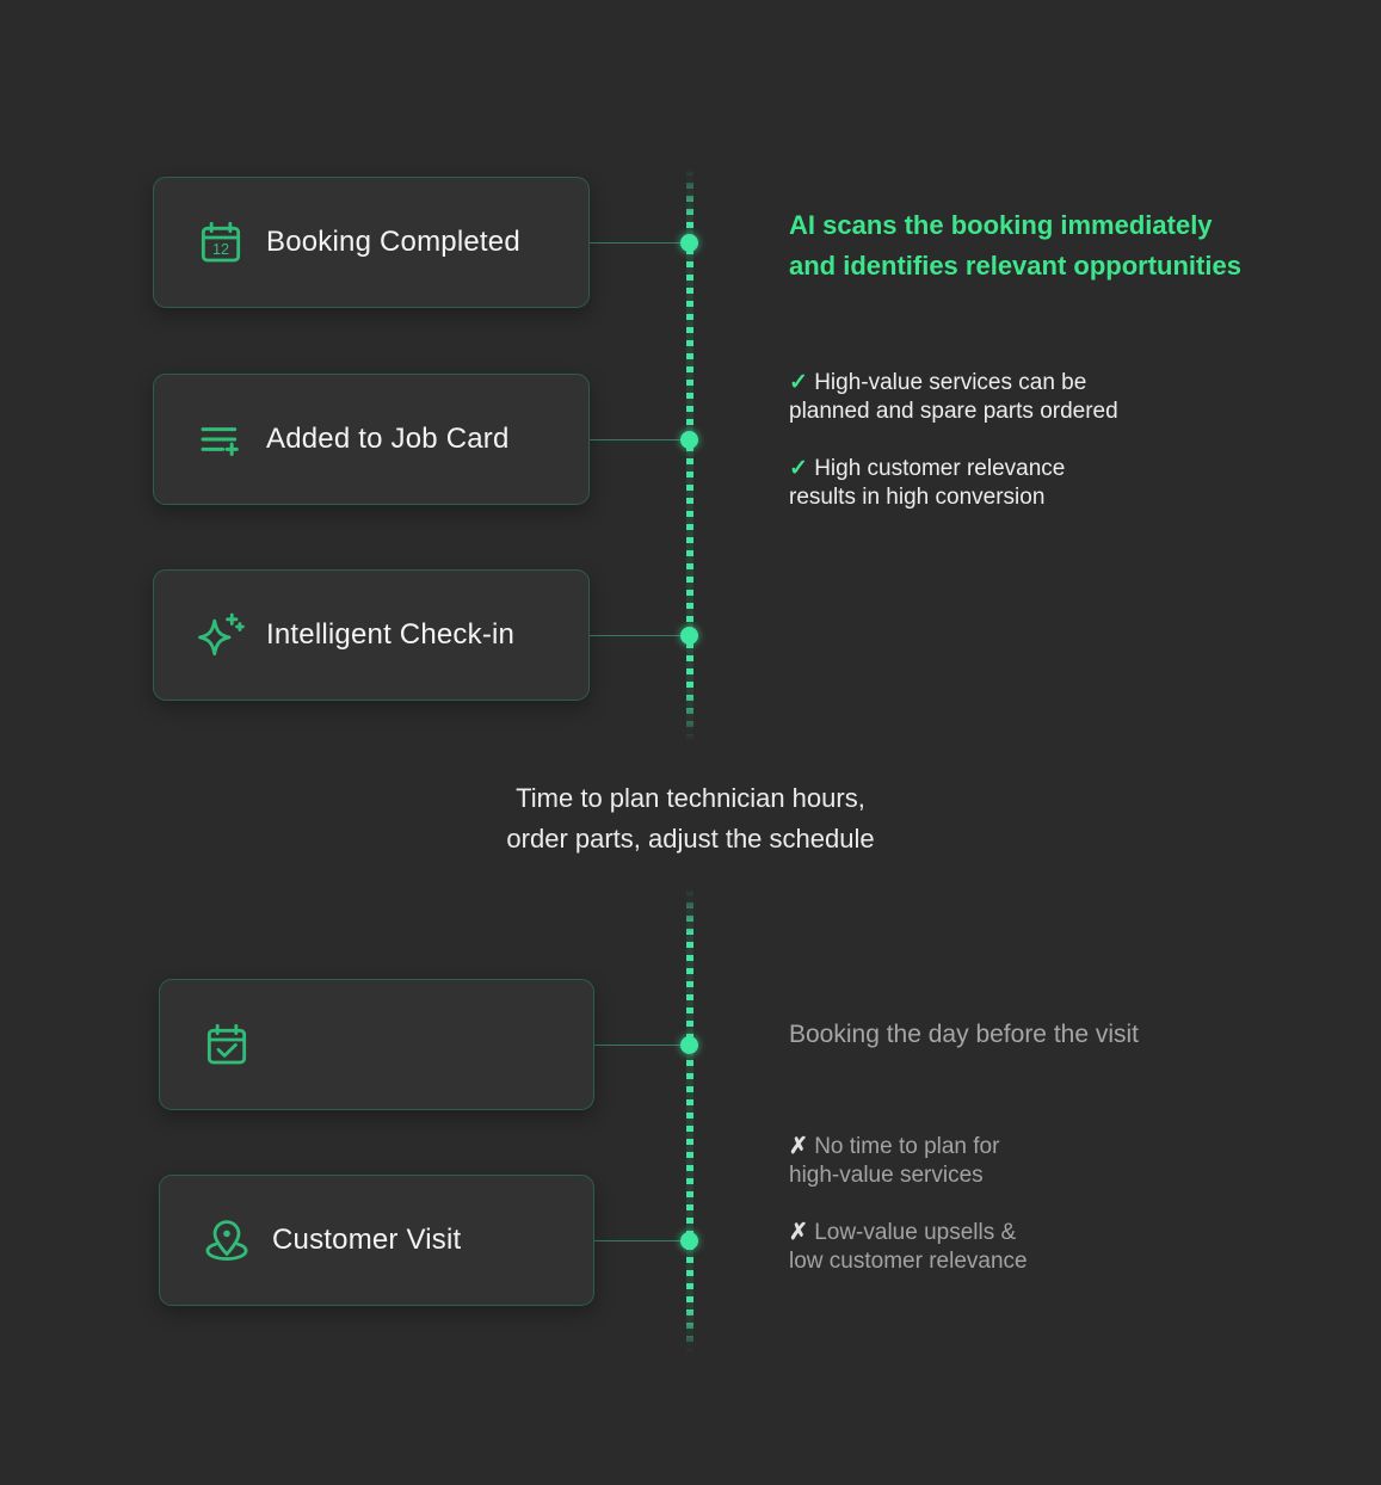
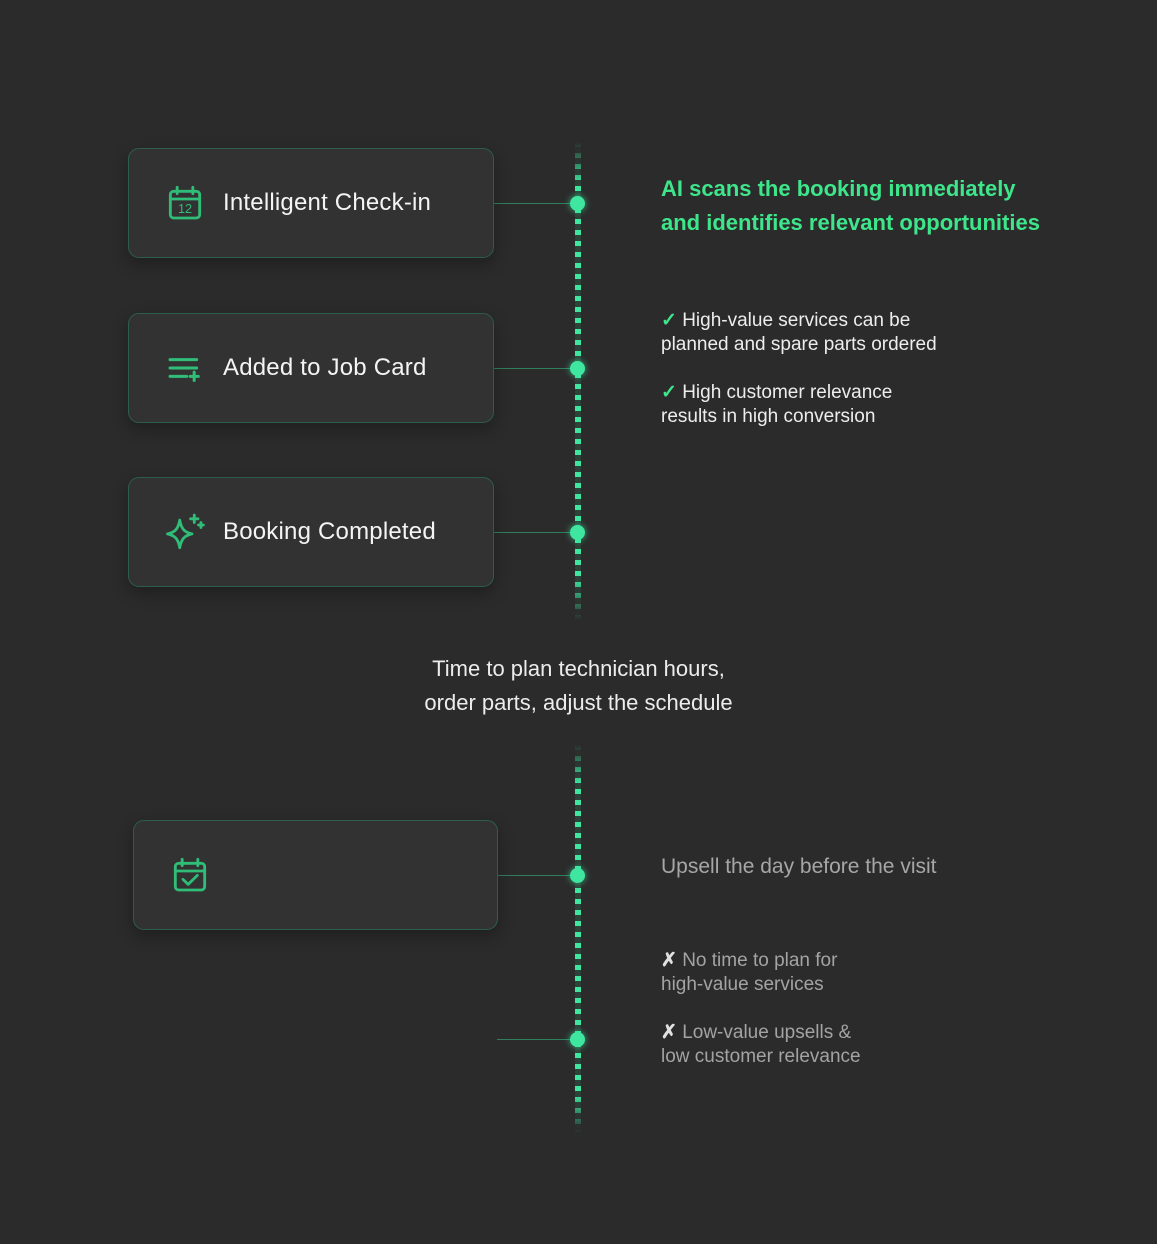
  12
- Booking Completed
+ Intelligent Check-in
  Added to Job Card
- Intelligent Check-in
+ Booking Completed
  AI scans the booking immediately
  and identifies relevant opportunities
  ✓ High-value services can be
  planned and spare parts ordered
  ✓ High customer relevance
  results in high conversion
  Time to plan technician hours,
  order parts, adjust the schedule
- Customer Visit
- Booking the day before the visit
+ Upsell the day before the visit
  ✗ No time to plan for
  high-value services
  ✗ Low-value upsells &
  low customer relevance
